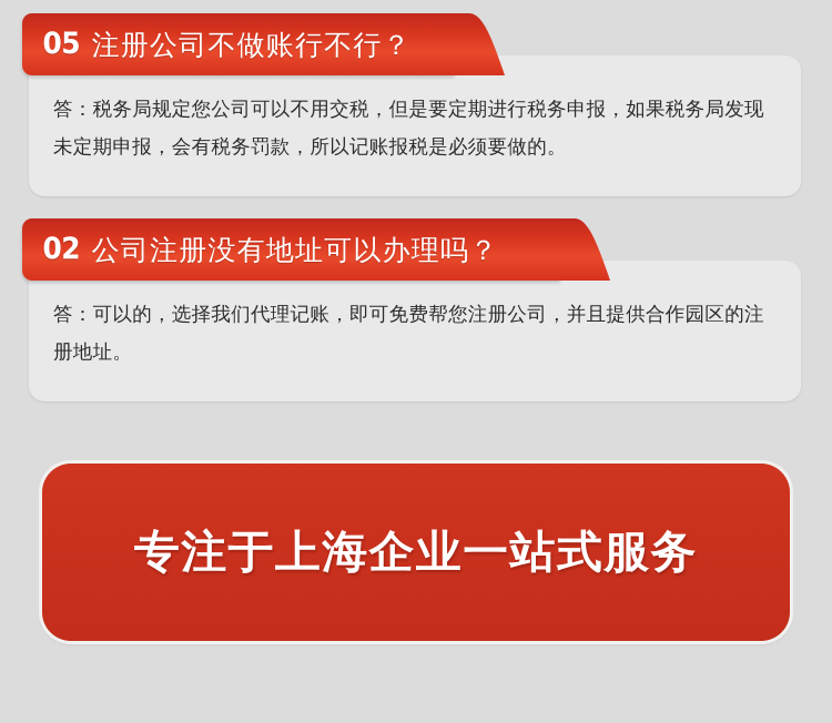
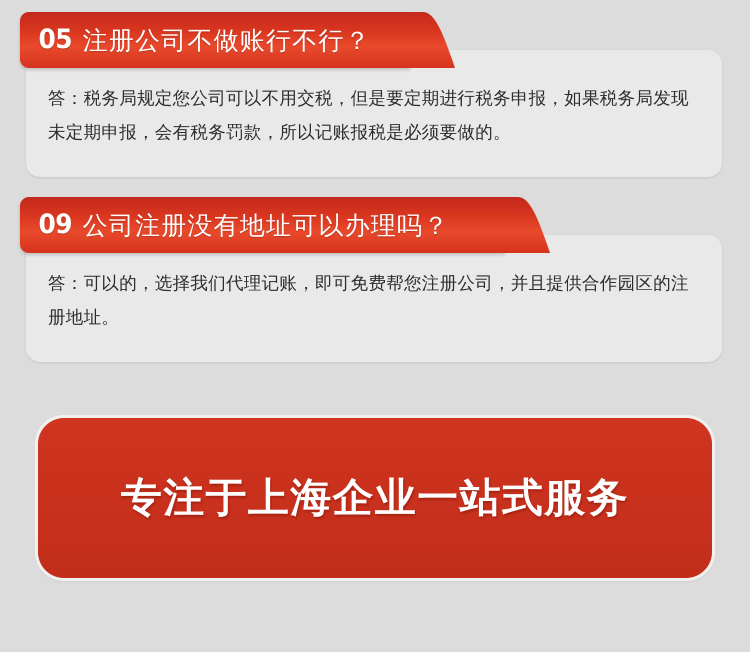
  答：税务局规定您公司可以不用交税，但是要定期进行税务申报，如果税务局发现未定期申报，会有税务罚款，所以记账报税是必须要做的。
  05
  注册公司不做账行不行？
  答：可以的，选择我们代理记账，即可免费帮您注册公司，并且提供合作园区的注册地址。
- 02
+ 09
  公司注册没有地址可以办理吗？
  专注于上海企业一站式服务
